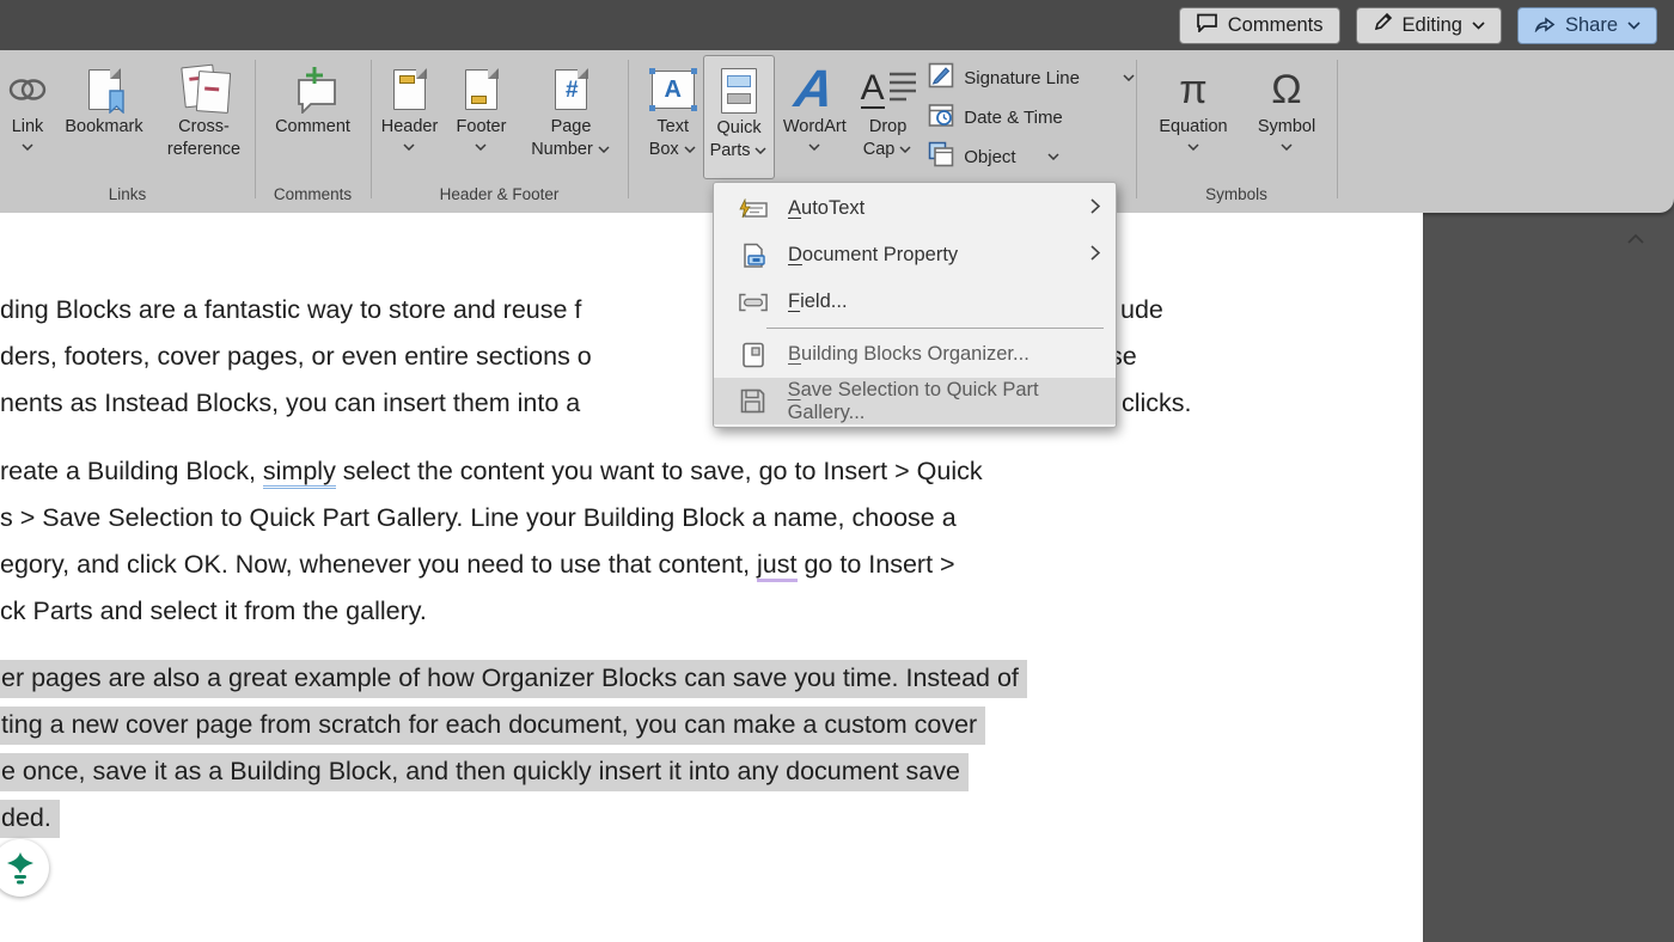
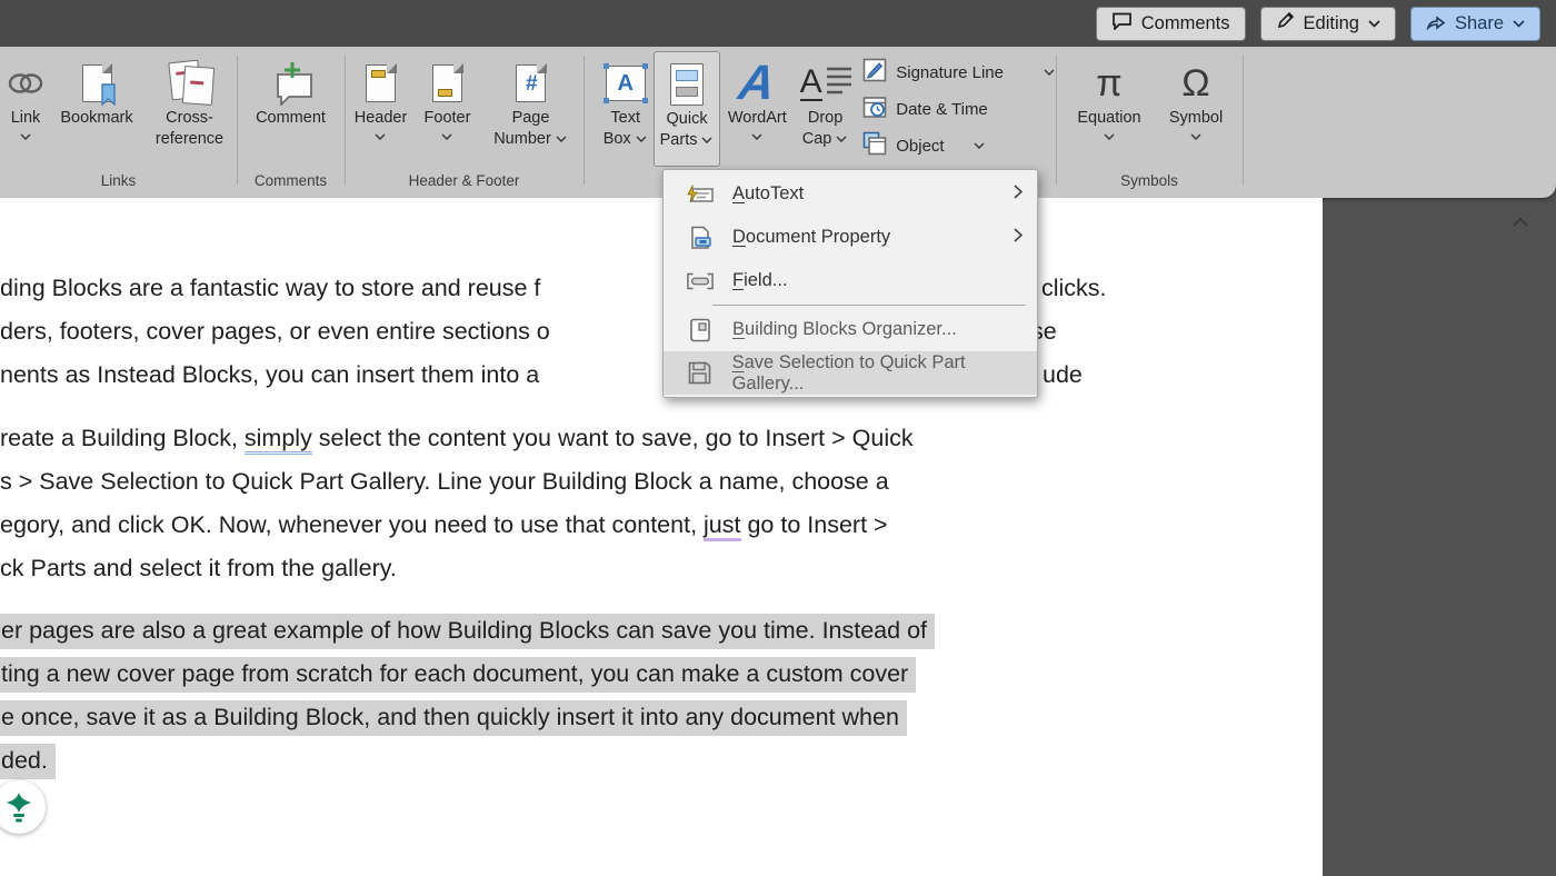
  Comments
  Editing
  Share
  Link
  Bookmark
  Cross-
  reference
  Links
  Comment
  Comments
  Header
  Footer
  #
  Page
  Number
  Header & Footer
  A
  Text
  Box
  Quick
  Parts
  WordArt
  A
  Drop
  Cap
  Signature Line
  Date & Time
  Object
  π
  Equation
  Ω
  Symbol
  Symbols
  ding Blocks are a fantastic way to store and reuse f
- ude
+ clicks.
  ders, footers, cover pages, or even entire sections o
  nents as Instead Blocks, you can insert them into a
- clicks.
+ ude
  reate a Building Block, simply select the content you want to save, go to Insert > Quick
  s > Save Selection to Quick Part Gallery. Line your Building Block a name, choose a
  egory, and click OK. Now, whenever you need to use that content, just go to Insert >
  ck Parts and select it from the gallery.
- er pages are also a great example of how Organizer Blocks can save you time. Instead of
+ er pages are also a great example of how Building Blocks can save you time. Instead of
  ting a new cover page from scratch for each document, you can make a custom cover
- e once, save it as a Building Block, and then quickly insert it into any document save
+ e once, save it as a Building Block, and then quickly insert it into any document when
  ded.
  AutoText
  Document Property
  Field...
  Building Blocks Organizer...
  Save Selection to Quick Part Gallery...
